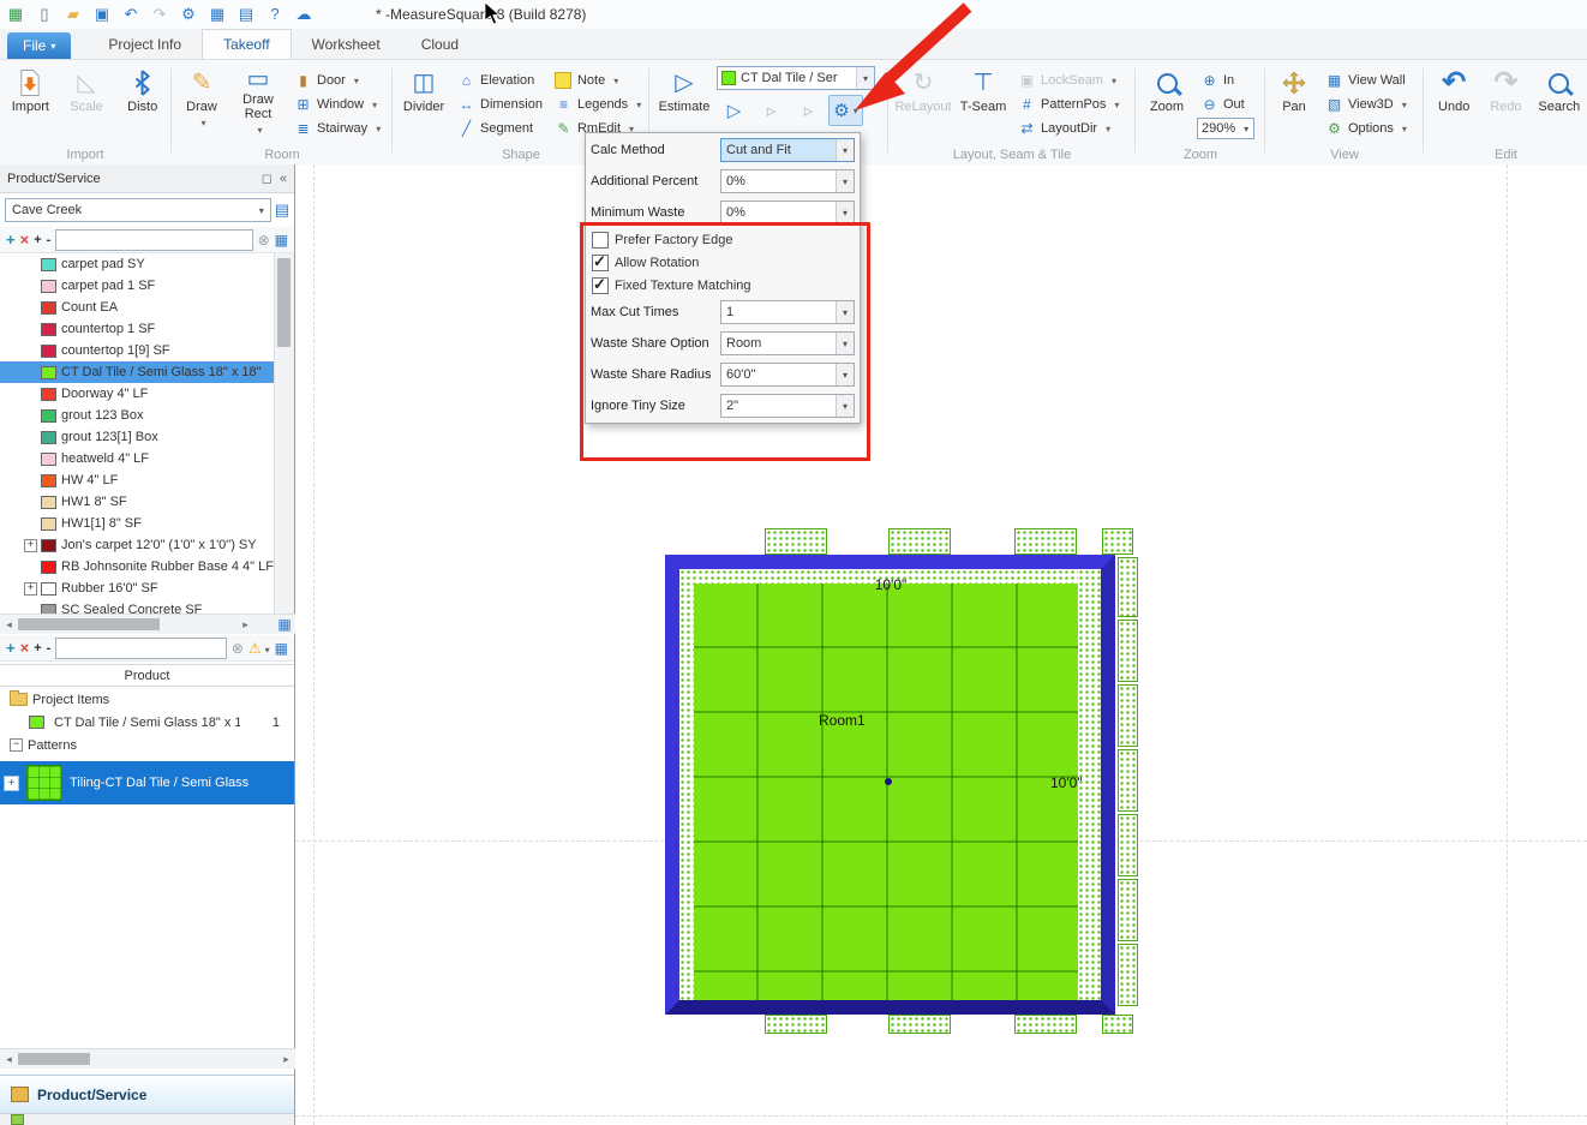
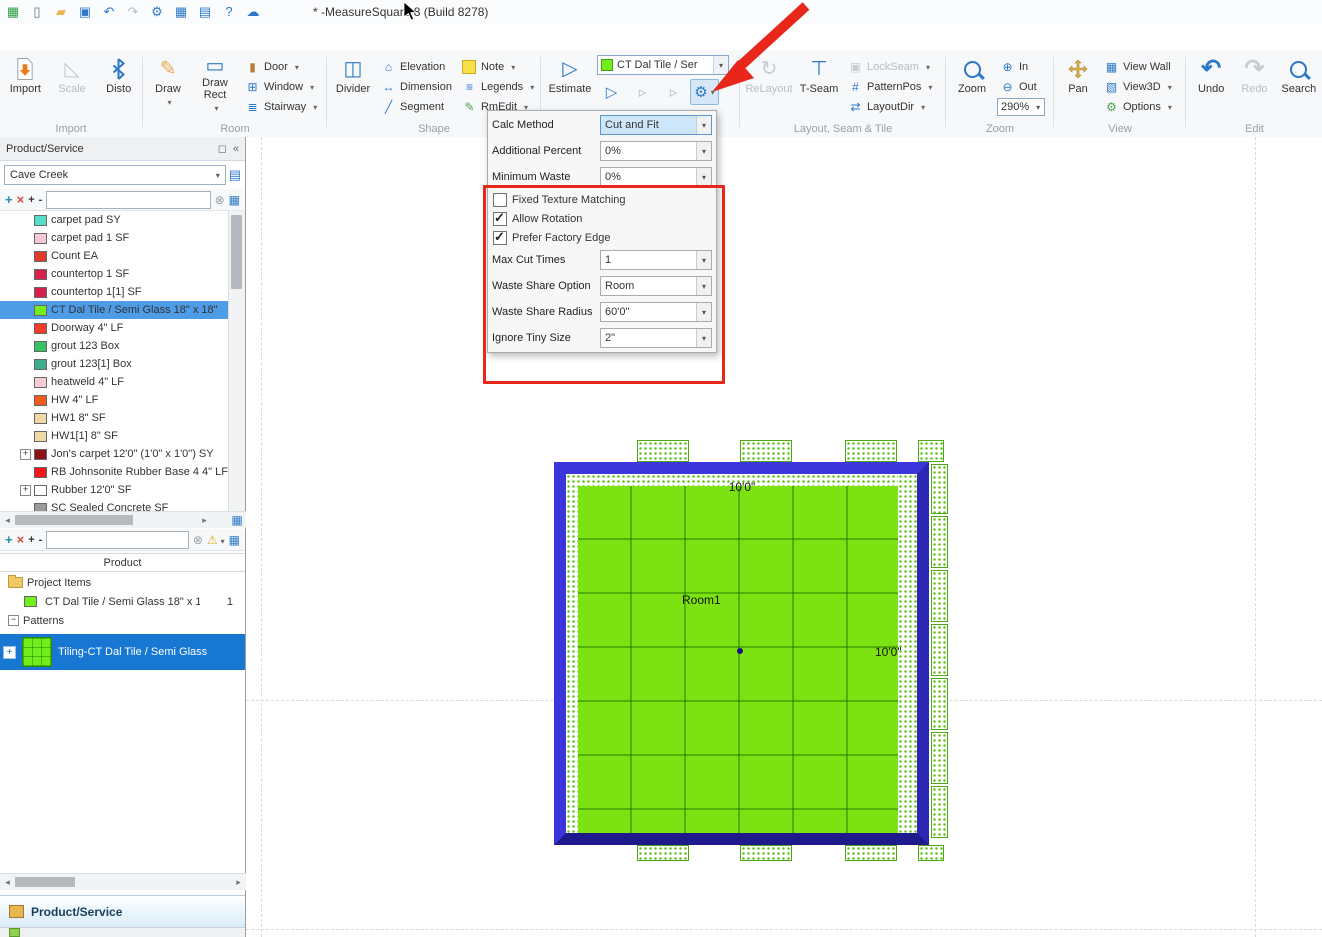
  ▦
  ▯
  ▰
  ▣
  ↶
  ↷
  ⚙
  ▦
  ▤
  ?
  ☁
  * -MeasureSquar 8 (Build 8278)
- File
- Project Info
- Takeoff
- Worksheet
- Cloud
  Import
  ◺
  Scale
  Disto
  Import
  ✎
  Draw
  ▭
  Draw Rect
  ▮
  Door
  ⊞
  Window
  ≣
  Stairway
  Room
  ◫
  Divider
  ⌂
  Elevation
  ↔
  Dimension
  ╱
  Segment
  Note
  ≡
  Legends
  ✎
  RmEdit
  Shape
  ▷
  Estimate
  CT Dal Tile / Ser
  ▾
  ▷
  ▹
  ▹
  ⚙
  ↻
  ReLayout
  ⊤
  T-Seam
  ▣
  LockSeam
  #
  PatternPos
  ⇄
  LayoutDir
  Layout, Seam & Tile
  Zoom
  ⊕
  In
  ⊖
  Out
  290%
  ▾
  Zoom
  Pan
  ▦
  View Wall
  ▧
  View3D
  ⚙
  Options
  View
  ↶
  Undo
  ↷
  Redo
  Search
  Edit
  Product/Service
  ◻
  «
  Cave Creek
  ▾
  ▤
  +
  ×
  +
  -
  ⊗
  ▦
  carpet pad SY
  carpet pad 1 SF
  Count EA
  countertop 1 SF
- countertop 1[9] SF
+ countertop 1[1] SF
  CT Dal Tile / Semi Glass 18" x 18"
  Doorway 4" LF
  grout 123 Box
  grout 123[1] Box
  heatweld 4" LF
  HW 4" LF
  HW1 8" SF
  HW1[1] 8" SF
  Jon's carpet 12'0" (1'0" x 1'0") SY
  RB Johnsonite Rubber Base 4 4" LF
- Rubber 16'0" SF
+ Rubber 12'0" SF
  SC Sealed Concrete SF
  ◂
  ▸
  ▦
  +
  ×
  +
  -
  ⊗
  ⚠
  ▦
  Product
  Project Items
  CT Dal Tile / Semi Glass 18" x 1
  1
  Patterns
  +
  Tiling-CT Dal Tile / Semi Glass
  ◂
  ▸
  Product/Service
  10'0"
  10'0"
  Room1
  Calc Method
  Cut and Fit
  ▾
  Additional Percent
  0%
  ▾
  Minimum Waste
  0%
  ▾
- Prefer Factory Edge
+ Fixed Texture Matching
  Allow Rotation
- Fixed Texture Matching
+ Prefer Factory Edge
  Max Cut Times
  1
  ▾
  Waste Share Option
  Room
  ▾
  Waste Share Radius
  60'0"
  ▾
  Ignore Tiny Size
  2"
  ▾
